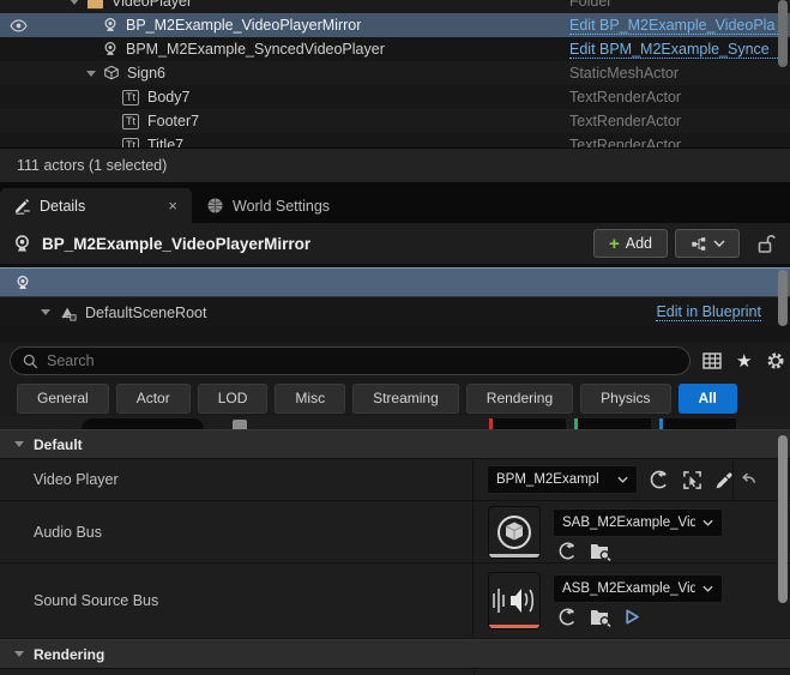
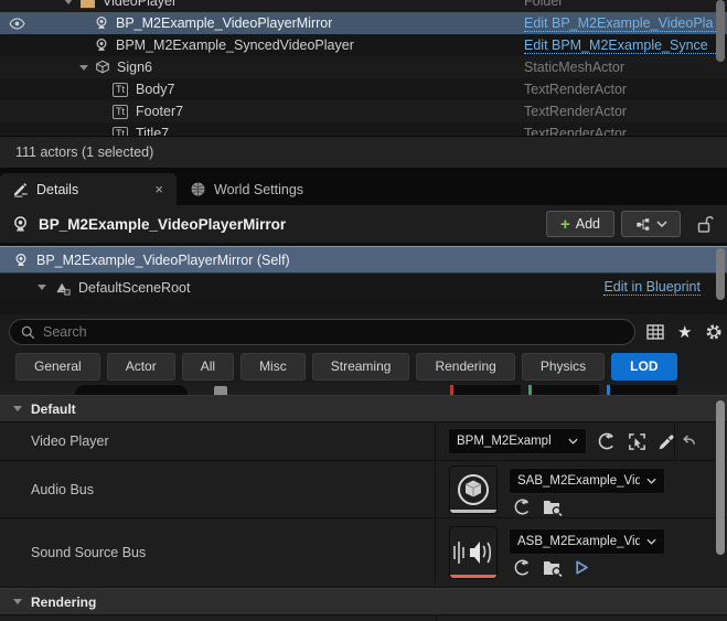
  VideoPlayer
  Folder
  BP_M2Example_VideoPlayerMirror
  Edit BP_M2Example_VideoPla
  BPM_M2Example_SyncedVideoPlayer
  Edit BPM_M2Example_Synce
  Sign6
  StaticMeshActor
  Tt
  Body7
  TextRenderActor
  Tt
  Footer7
  TextRenderActor
  Tt
  Title7
  TextRenderActor
  111 actors (1 selected)
  Details
  ×
  World Settings
  BP_M2Example_VideoPlayerMirror
  +
  Add
+ BP_M2Example_VideoPlayerMirror (Self)
  DefaultSceneRoot
  Edit in Blueprint
  Search
  ★
  General
  Actor
- LOD
+ All
  Misc
  Streaming
  Rendering
  Physics
- All
+ LOD
  Default
  Video Player
  BPM_M2Exampl
  Audio Bus
  SAB_M2Example_Vid
  Sound Source Bus
  ASB_M2Example_Vid
  Rendering
